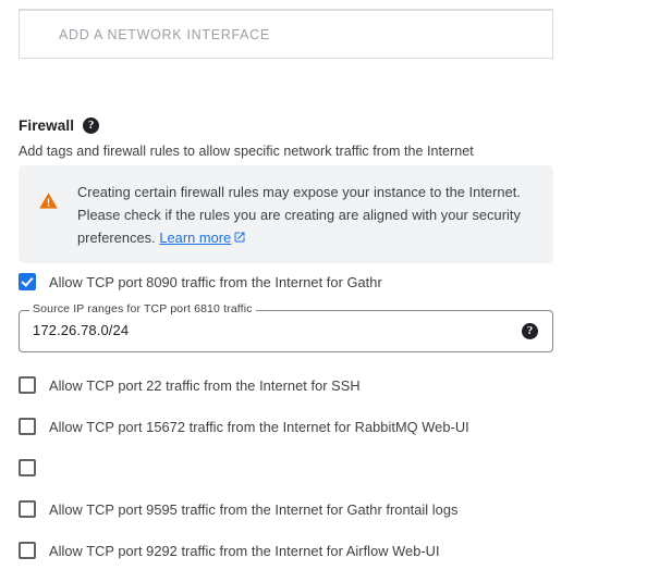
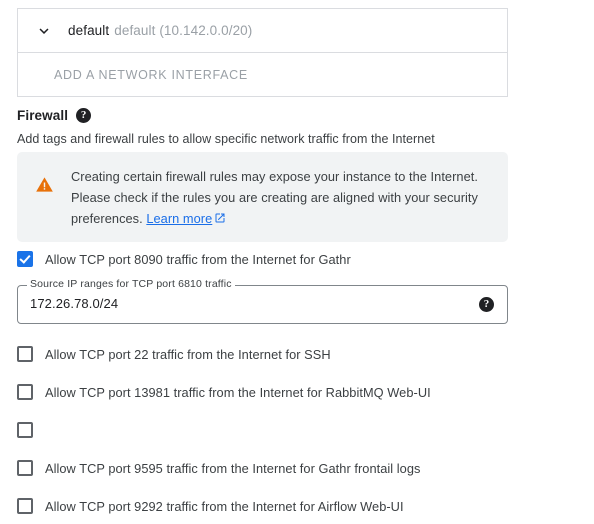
+ default
+ default (10.142.0.0/20)
  ADD A NETWORK INTERFACE
  Firewall
  ?
  Add tags and firewall rules to allow specific network traffic from the Internet
  Creating certain firewall rules may expose your instance to the Internet. Please check if the rules you are creating are aligned with your security preferences. Learn more
  Allow TCP port 8090 traffic from the Internet for Gathr
  Source IP ranges for TCP port 6810 traffic
  172.26.78.0/24
  ?
  Allow TCP port 22 traffic from the Internet for SSH
- Allow TCP port 15672 traffic from the Internet for RabbitMQ Web-UI
+ Allow TCP port 13981 traffic from the Internet for RabbitMQ Web-UI
  Allow TCP port 9595 traffic from the Internet for Gathr frontail logs
  Allow TCP port 9292 traffic from the Internet for Airflow Web-UI
